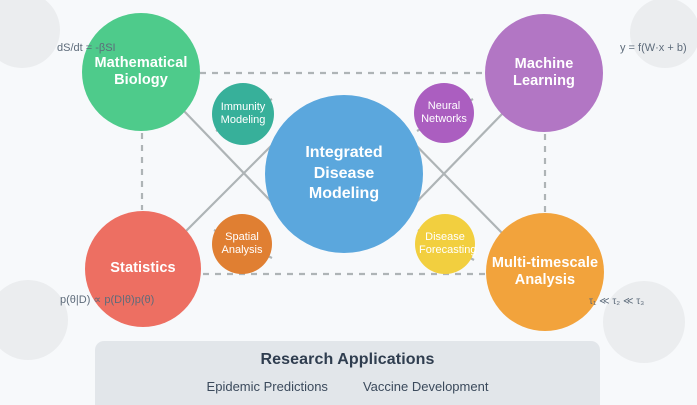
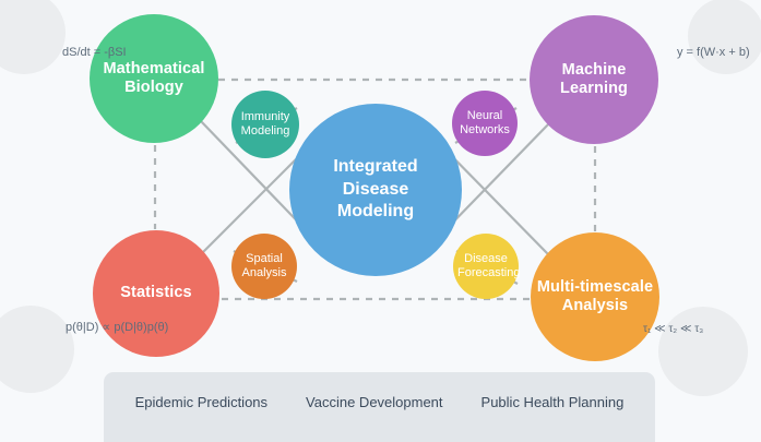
  Mathematical
  Biology
  Machine
  Learning
  Statistics
  Multi-timescale
  Analysis
  Immunity
  Modeling
  Neural
  Networks
  Spatial
  Analysis
  Disease
  Forecasting
  Integrated
  Disease
  Modeling
  dS/dt = -βSI
  y = f(W·x + b)
  p(θ|D) ∝ p(D|θ)p(θ)
  τ₁ ≪ τ₂ ≪ τ₃
- Research Applications
  Epidemic Predictions
  Vaccine Development
+ Public Health Planning
